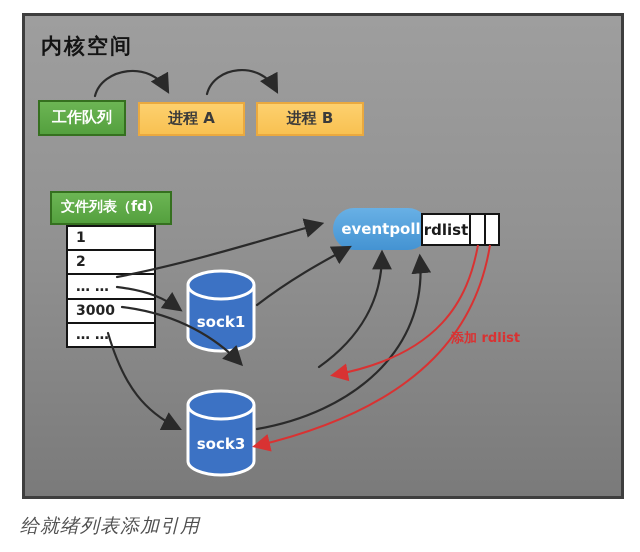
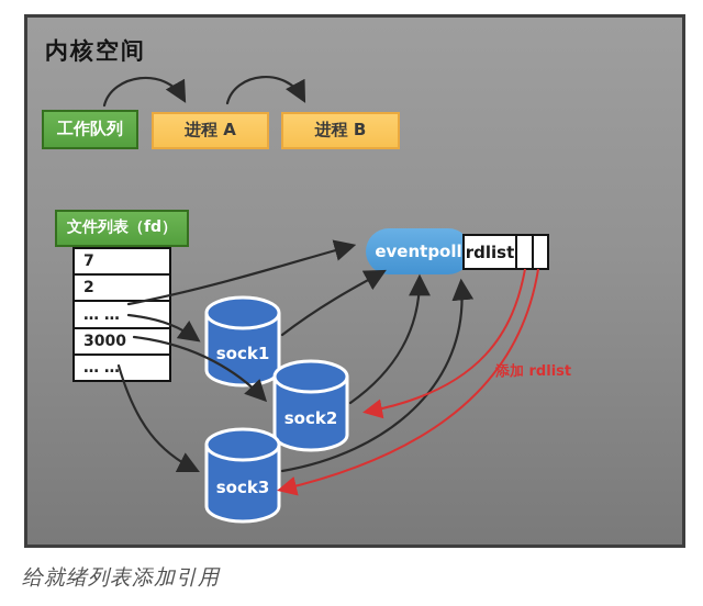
  内核空间
  工作队列
  进程 A
  进程 B
  文件列表（fd）
- 1
+ 7
  2
  … …
  3000
  … …
  eventpoll
  rdlist
  sock1
+ sock2
  sock3
  添加 rdlist
  给就绪列表添加引用
